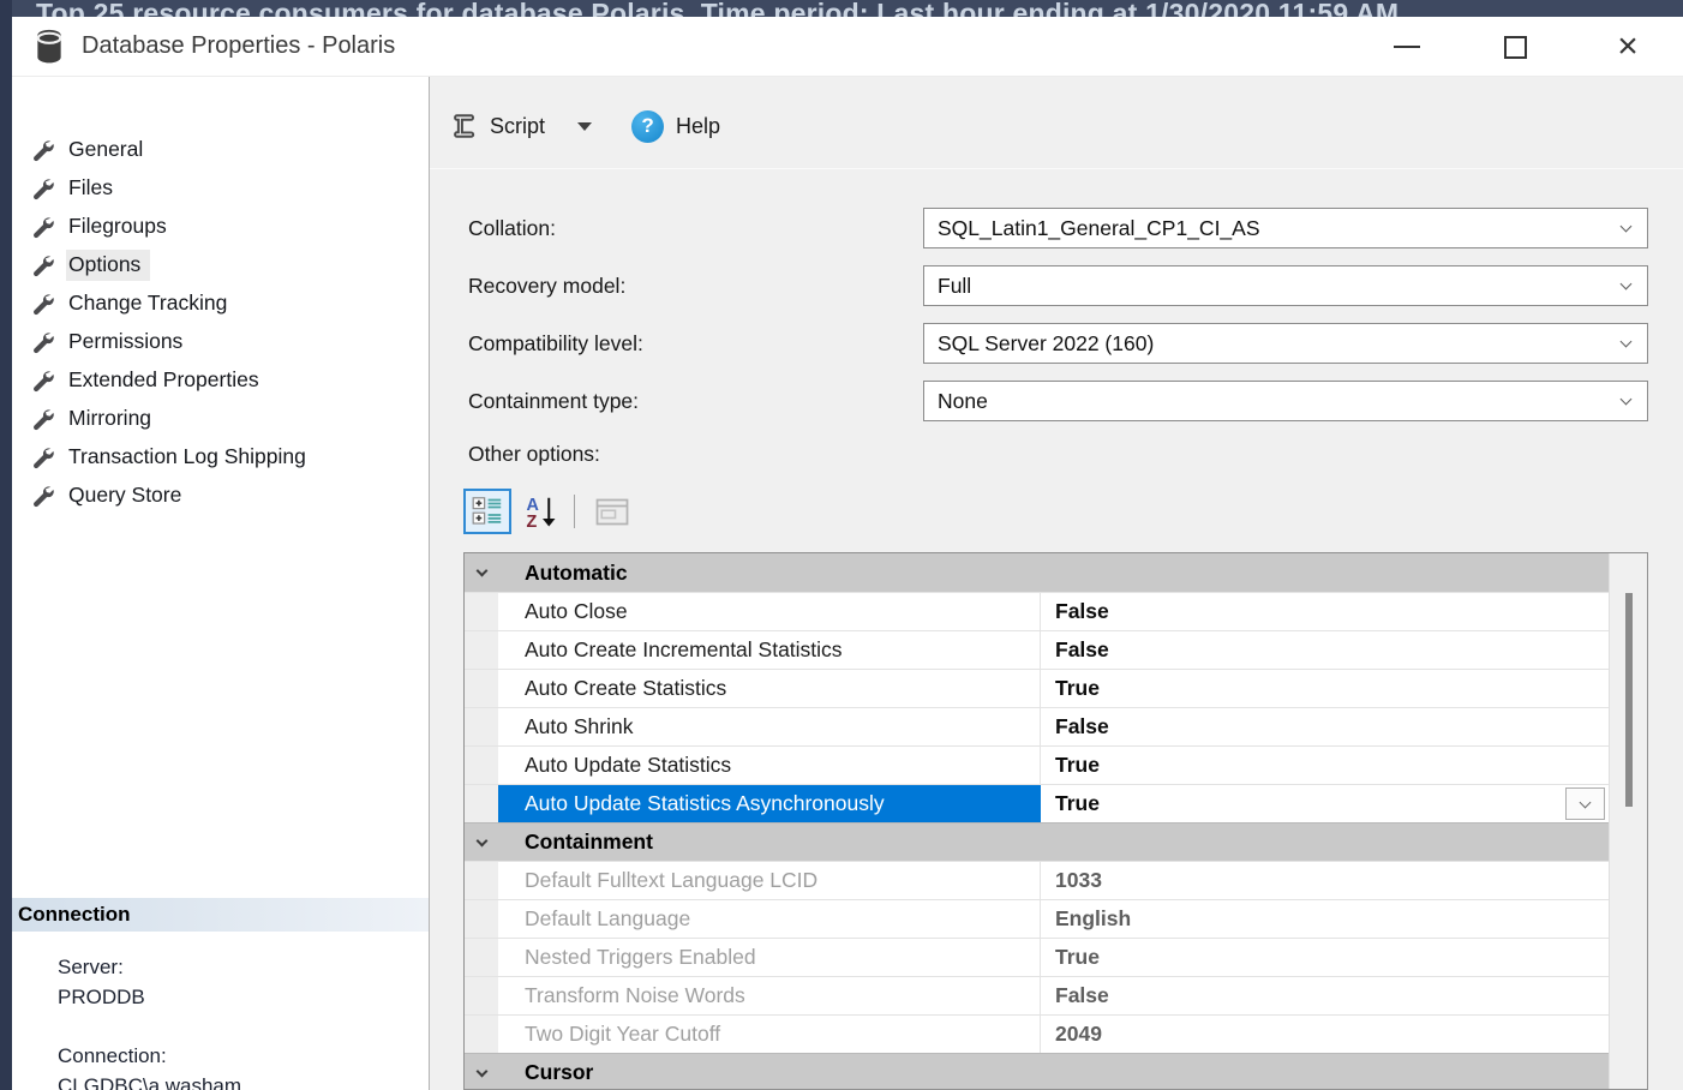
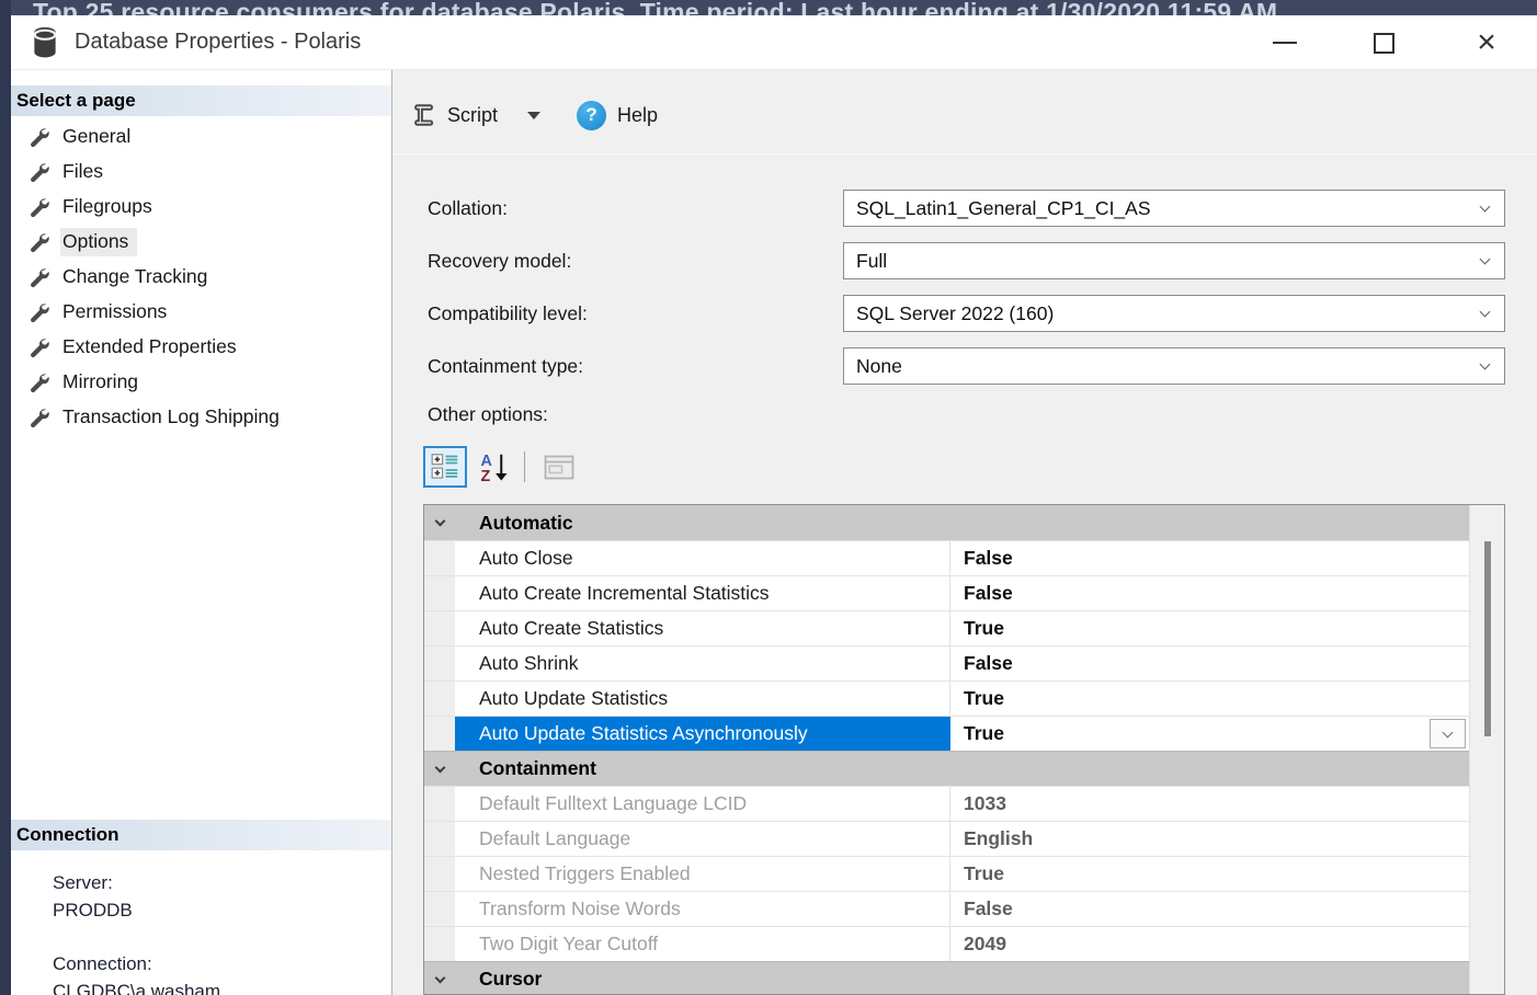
  Top 25 resource consumers for database Polaris. Time period: Last hour ending at 1/30/2020 11:59 AM
  Database Properties - Polaris
  ×
+ Select a page
  General
  Files
  Filegroups
  Options
  Change Tracking
  Permissions
  Extended Properties
  Mirroring
  Transaction Log Shipping
- Query Store
  Connection
  Server:
  PRODDB
  Connection:
  CLGDBC\a.washam
  Script
  ?
  Help
  Collation:
  SQL_Latin1_General_CP1_CI_AS
  Recovery model:
  Full
  Compatibility level:
  SQL Server 2022 (160)
  Containment type:
  None
  Other options:
  A
  Z
  Automatic
  Auto Close
  False
  Auto Create Incremental Statistics
  False
  Auto Create Statistics
  True
  Auto Shrink
  False
  Auto Update Statistics
  True
  Auto Update Statistics Asynchronously
  True
  Containment
  Default Fulltext Language LCID
  1033
  Default Language
  English
  Nested Triggers Enabled
  True
  Transform Noise Words
  False
  Two Digit Year Cutoff
  2049
  Cursor
